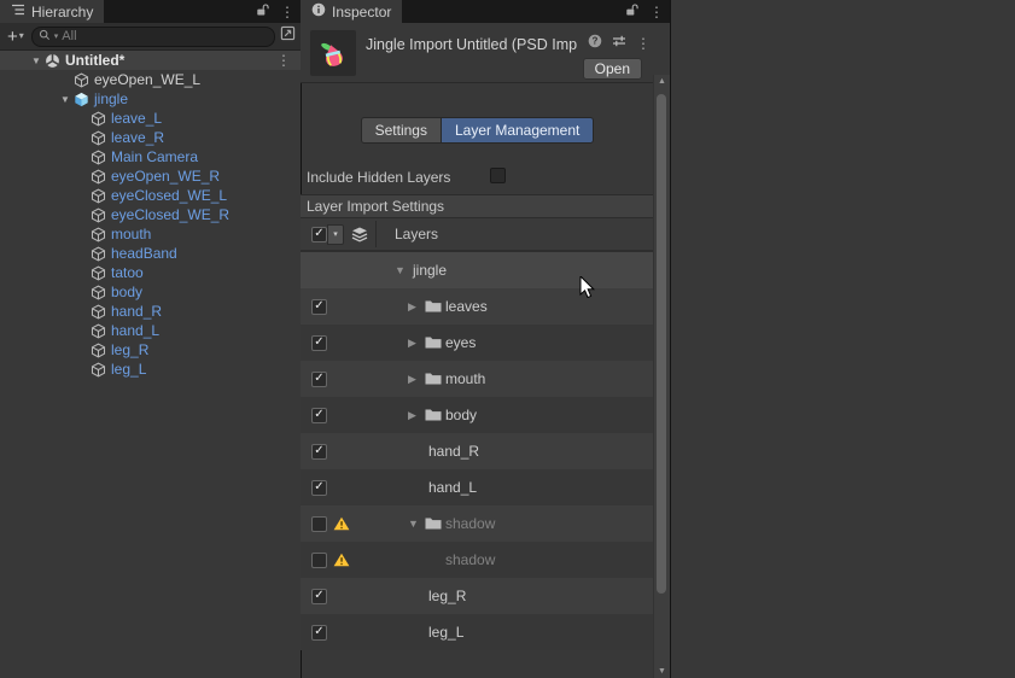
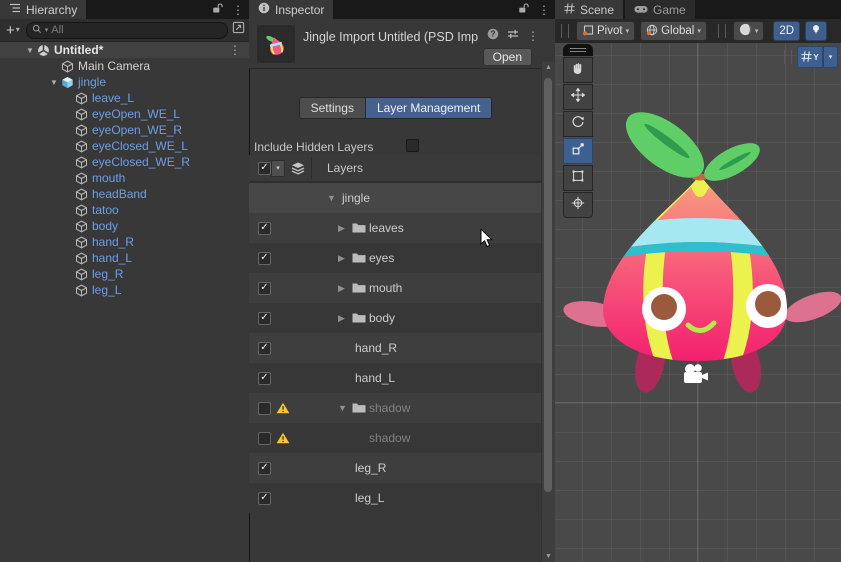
  Hierarchy
  ⋮
  +
  ▾
  All
  ▼
  Untitled*
  ⋮
- eyeOpen_WE_L
+ Main Camera
  ▼
  jingle
  leave_L
- leave_R
- Main Camera
+ eyeOpen_WE_L
  eyeOpen_WE_R
  eyeClosed_WE_L
  eyeClosed_WE_R
  mouth
  headBand
  tatoo
  body
  hand_R
  hand_L
  leg_R
  leg_L
  Inspector
  ⋮
  Jingle Import Untitled (PSD Imp
  ?
  ⋮
  Open
  Settings
  Layer Management
  Include Hidden Layers
- Layer Import Settings
  ✓
  Layers
  ▼
  jingle
  ✓
  ▶
  leaves
  ✓
  ▶
  eyes
  ✓
  ▶
  mouth
  ✓
  ▶
  body
  ✓
  hand_R
  ✓
  hand_L
  ▼
  shadow
  shadow
  ✓
  leg_R
  ✓
  leg_L
+ Scene
+ Game
+ Pivot
+ Global
+ 2D
+ Y
